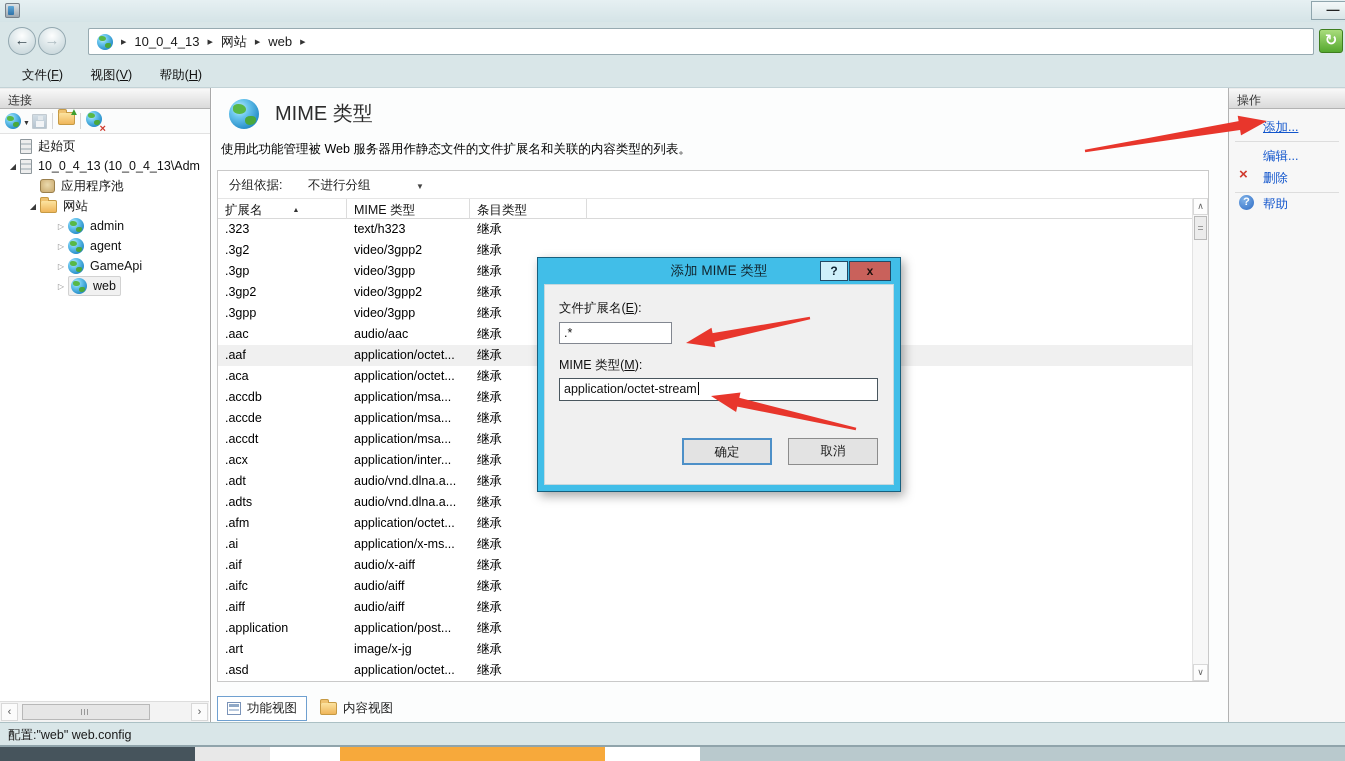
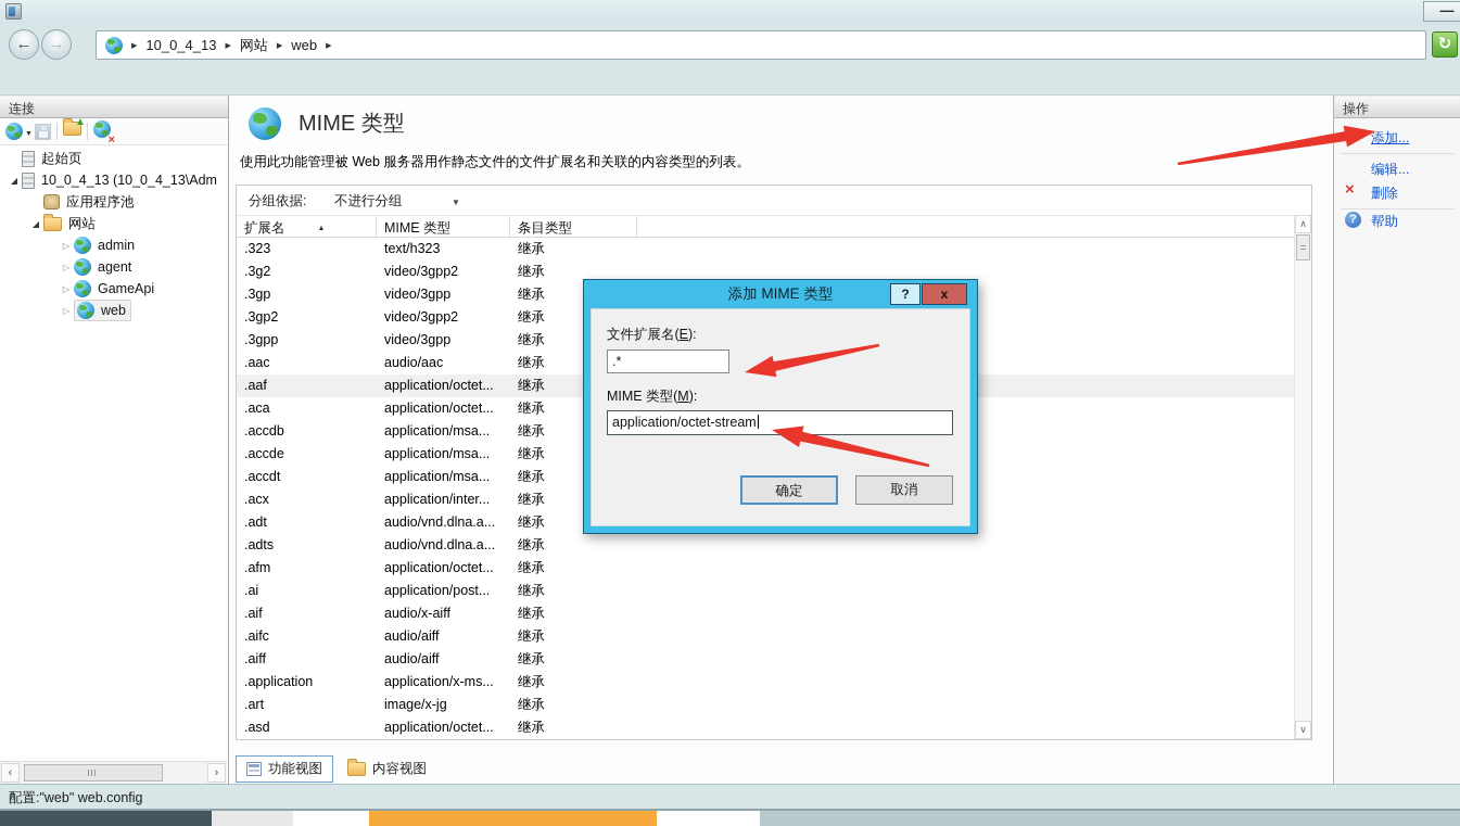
  —
  ←
  →
  10_0_4_13
  网站
  web
  ↻
- 文件(F) 视图(V) 帮助(H)
  连接
  ▲
  ×
  起始页
  ◢
  10_0_4_13 (10_0_4_13\Adm
  应用程序池
  ◢
  网站
  ▷
  admin
  ▷
  agent
  ▷
  GameApi
  ▷
  web
  ‹
  ›
  MIME 类型
  使用此功能管理被 Web 服务器用作静态文件的文件扩展名和关联的内容类型的列表。
  分组依据: 不进行分组 ▼
  扩展名
  MIME 类型
  条目类型
  .323
  text/h323
  继承
  .3g2
  video/3gpp2
  继承
  .3gp
  video/3gpp
  继承
  .3gp2
  video/3gpp2
  继承
  .3gpp
  video/3gpp
  继承
  .aac
  audio/aac
  继承
  .aaf
  application/octet...
  继承
  .aca
  application/octet...
  继承
  .accdb
  application/msa...
  继承
  .accde
  application/msa...
  继承
  .accdt
  application/msa...
  继承
  .acx
  application/inter...
  继承
  .adt
  audio/vnd.dlna.a...
  继承
  .adts
  audio/vnd.dlna.a...
  继承
  .afm
  application/octet...
  继承
  .ai
- application/x-ms...
+ application/post...
  继承
  .aif
  audio/x-aiff
  继承
  .aifc
  audio/aiff
  继承
  .aiff
  audio/aiff
  继承
  .application
- application/post...
+ application/x-ms...
  继承
  .art
  image/x-jg
  继承
  .asd
  application/octet...
  继承
  ∧
  ∨
  功能视图
  内容视图
  操作
  添加...
  编辑...
  ×
  删除
  ?
  帮助
  配置:"web" web.config
  添加 MIME 类型
  ?
  x
  文件扩展名(E):
  .*
  MIME 类型(M):
  application/octet-stream
  确定
  取消
